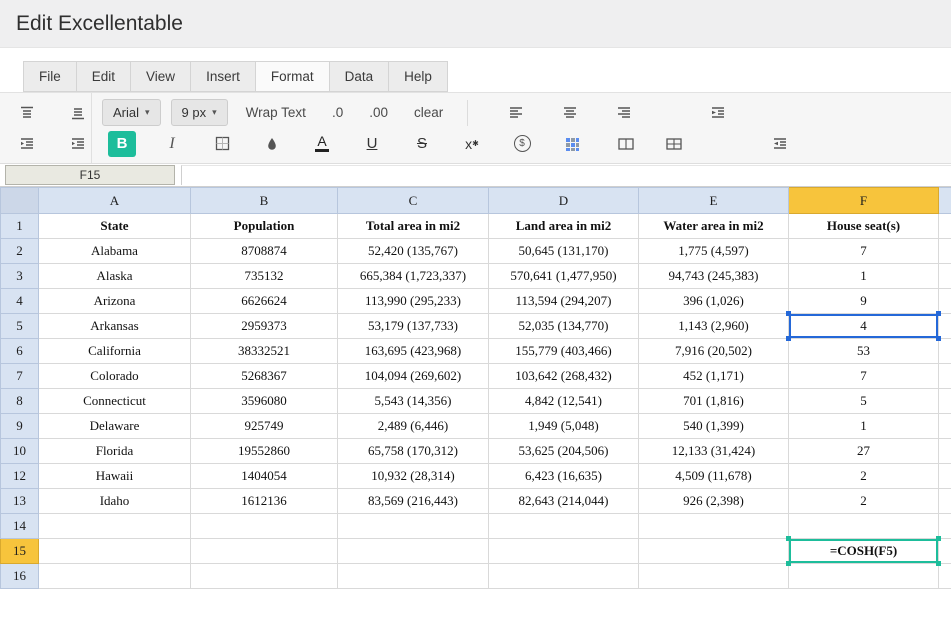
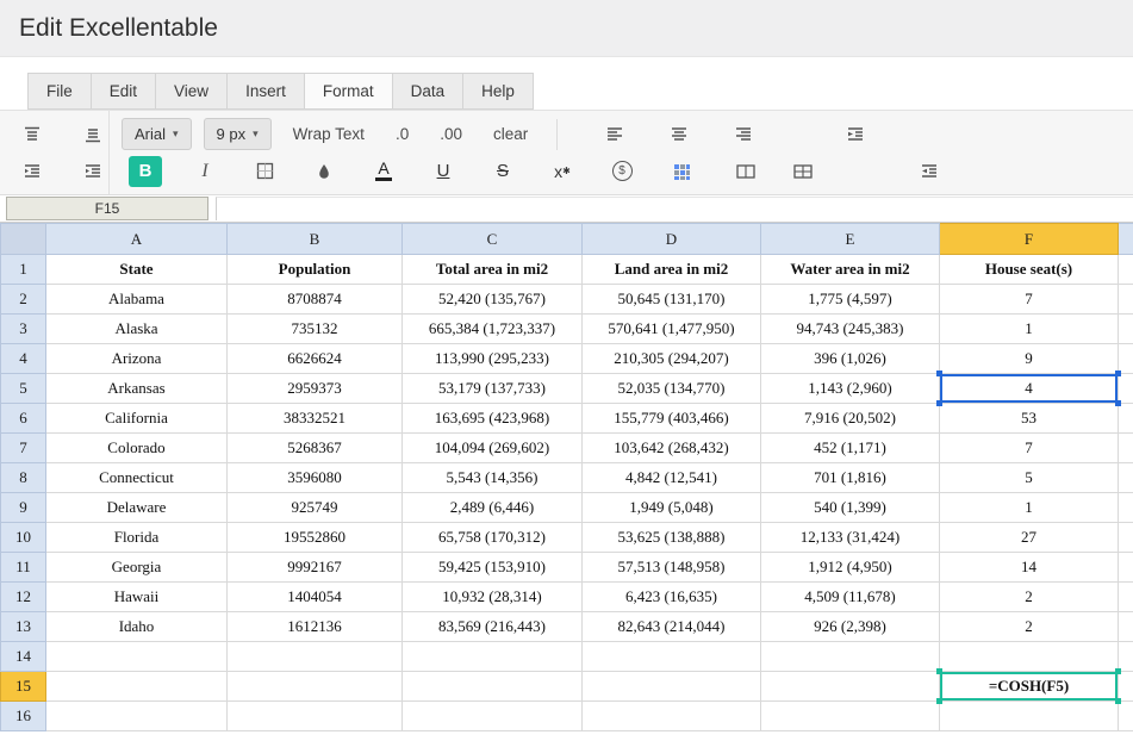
  Edit Excellentable
  File
  Edit
  View
  Insert
  Format
  Data
  Help
  Arial
  ▾
  9 px
  ▾
  Wrap Text
  .0
  .00
  clear
  B
  I
  A
  U
  S
  x
  ✱
  $
  F15
  	A	B	C	D	E	F
  1	State	Population	Total area in mi2	Land area in mi2	Water area in mi2	House seat(s)
  2	Alabama	8708874	52,420 (135,767)	50,645 (131,170)	1,775 (4,597)	7
  3	Alaska	735132	665,384 (1,723,337)	570,641 (1,477,950)	94,743 (245,383)	1
- 4	Arizona	6626624	113,990 (295,233)	113,594 (294,207)	396 (1,026)	9
+ 4	Arizona	6626624	113,990 (295,233)	210,305 (294,207)	396 (1,026)	9
  5	Arkansas	2959373	53,179 (137,733)	52,035 (134,770)	1,143 (2,960)	4
  6	California	38332521	163,695 (423,968)	155,779 (403,466)	7,916 (20,502)	53
  7	Colorado	5268367	104,094 (269,602)	103,642 (268,432)	452 (1,171)	7
  8	Connecticut	3596080	5,543 (14,356)	4,842 (12,541)	701 (1,816)	5
  9	Delaware	925749	2,489 (6,446)	1,949 (5,048)	540 (1,399)	1
- 10	Florida	19552860	65,758 (170,312)	53,625 (204,506)	12,133 (31,424)	27
+ 10	Florida	19552860	65,758 (170,312)	53,625 (138,888)	12,133 (31,424)	27
+ 11	Georgia	9992167	59,425 (153,910)	57,513 (148,958)	1,912 (4,950)	14
  12	Hawaii	1404054	10,932 (28,314)	6,423 (16,635)	4,509 (11,678)	2
  13	Idaho	1612136	83,569 (216,443)	82,643 (214,044)	926 (2,398)	2
  14
  15						=COSH(F5)
  16
